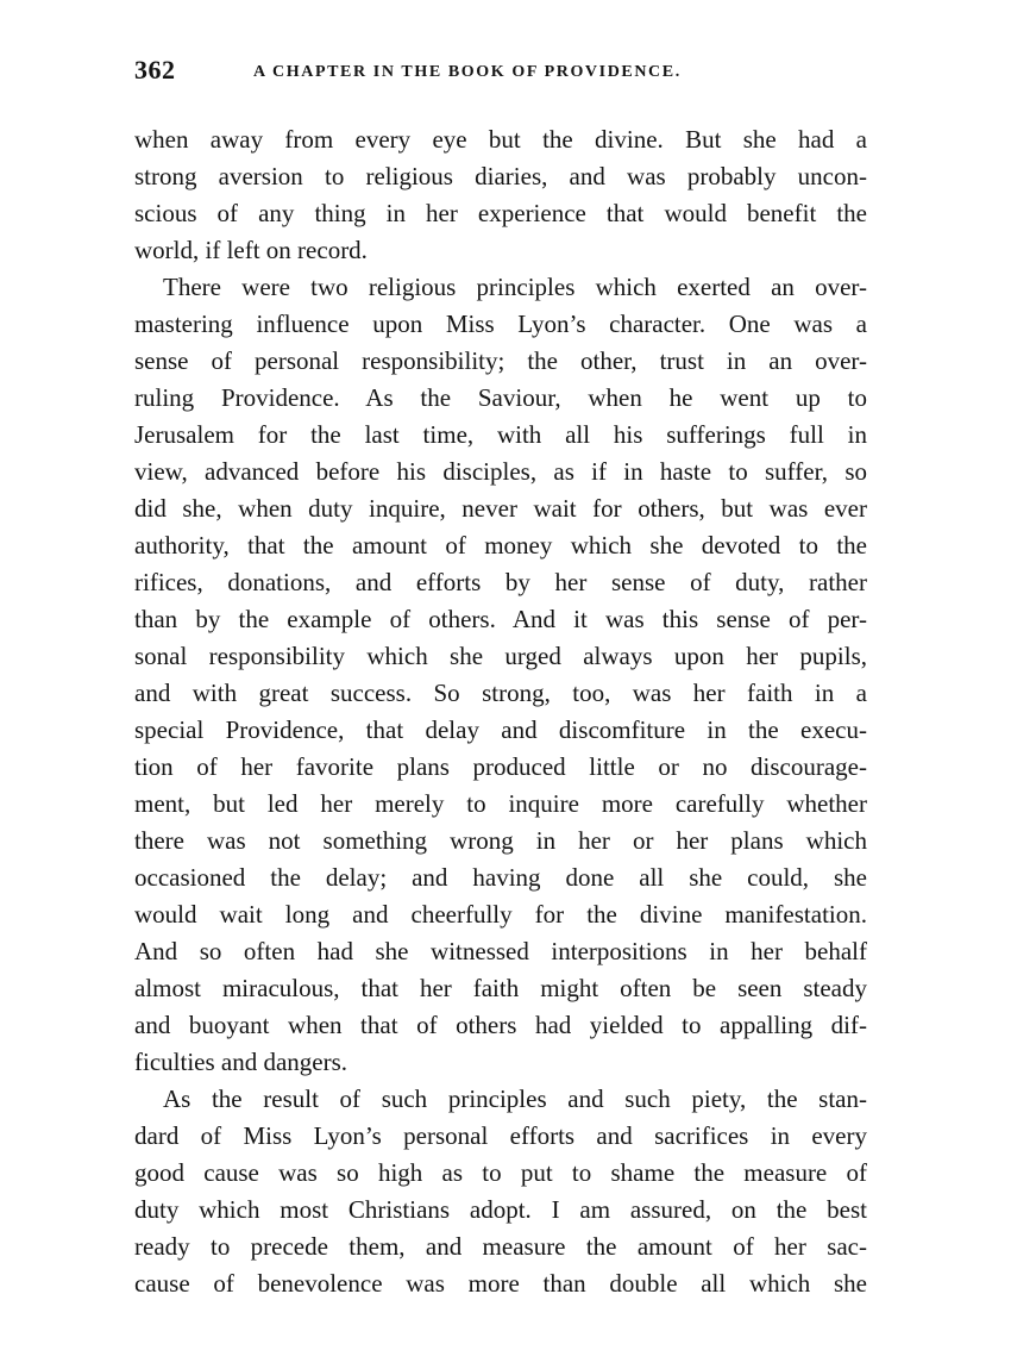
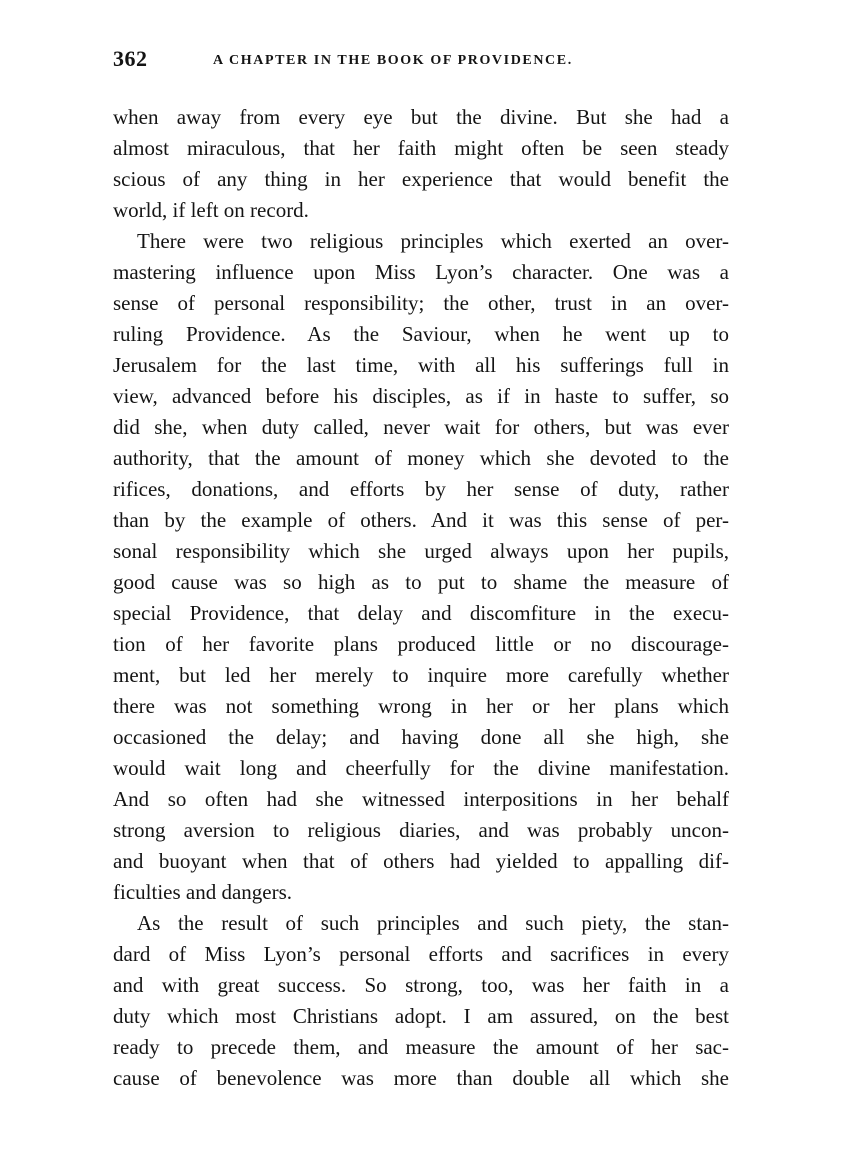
  362
  A CHAPTER IN THE BOOK OF PROVIDENCE.
  when away from every eye but the divine. But she had a
- strong aversion to religious diaries, and was probably uncon-
+ almost miraculous, that her faith might often be seen steady
  scious of any thing in her experience that would benefit the
  world, if left on record.
  There were two religious principles which exerted an over-
  mastering influence upon Miss Lyon’s character. One was a
  sense of personal responsibility; the other, trust in an over-
  ruling Providence. As the Saviour, when he went up to
  Jerusalem for the last time, with all his sufferings full in
  view, advanced before his disciples, as if in haste to suffer, so
- did she, when duty inquire, never wait for others, but was ever
+ did she, when duty called, never wait for others, but was ever
  authority, that the amount of money which she devoted to the
  rifices, donations, and efforts by her sense of duty, rather
  than by the example of others. And it was this sense of per-
  sonal responsibility which she urged always upon her pupils,
- and with great success. So strong, too, was her faith in a
+ good cause was so high as to put to shame the measure of
  special Providence, that delay and discomfiture in the execu-
  tion of her favorite plans produced little or no discourage-
  ment, but led her merely to inquire more carefully whether
  there was not something wrong in her or her plans which
- occasioned the delay; and having done all she could, she
+ occasioned the delay; and having done all she high, she
  would wait long and cheerfully for the divine manifestation.
  And so often had she witnessed interpositions in her behalf
- almost miraculous, that her faith might often be seen steady
+ strong aversion to religious diaries, and was probably uncon-
  and buoyant when that of others had yielded to appalling dif-
  ficulties and dangers.
  As the result of such principles and such piety, the stan-
  dard of Miss Lyon’s personal efforts and sacrifices in every
- good cause was so high as to put to shame the measure of
+ and with great success. So strong, too, was her faith in a
  duty which most Christians adopt. I am assured, on the best
  ready to precede them, and measure the amount of her sac-
  cause of benevolence was more than double all which she
